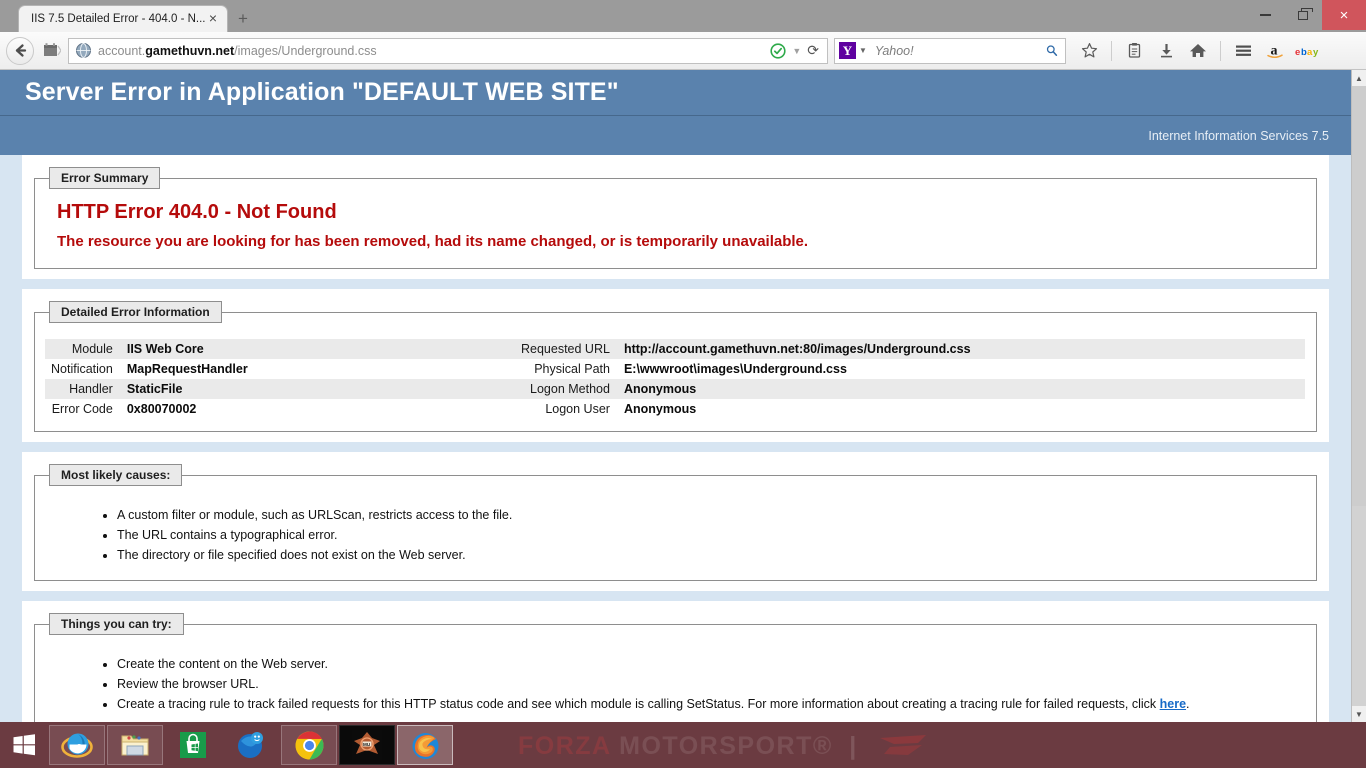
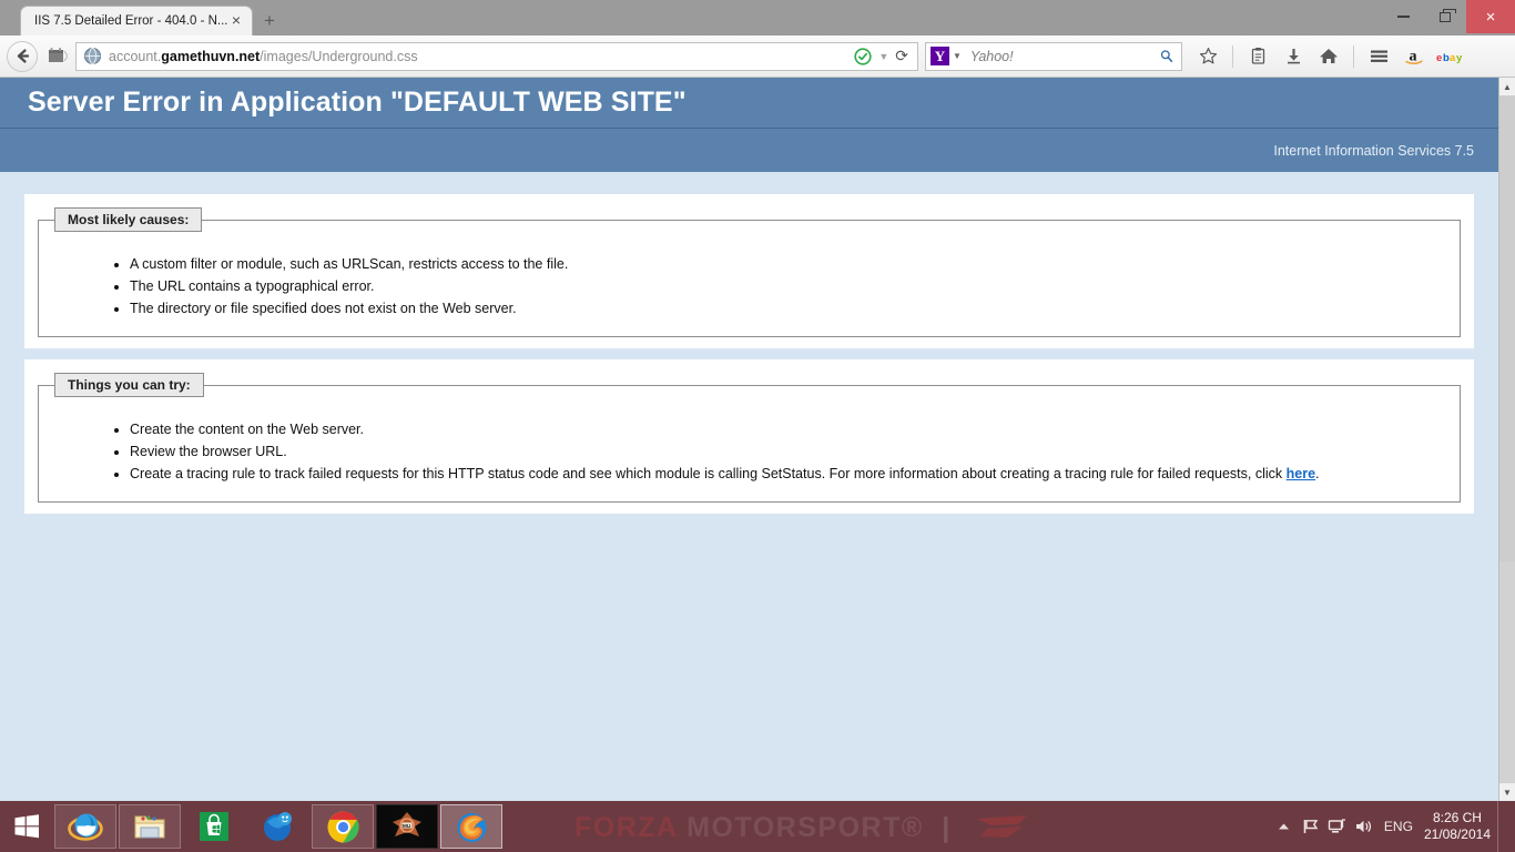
  IIS 7.5 Detailed Error - 404.0 - N...
  ×
  +
  ×
  account.gamethuvn.net/images/Underground.css
  ▼
  ⟳
  Y
  ▼
  Yahoo!
  a
  e
  b
  a
  y
  Server Error in Application "DEFAULT WEB SITE"
  Internet Information Services 7.5
- Error Summary
- HTTP Error 404.0 - Not Found
- The resource you are looking for has been removed, had its name changed, or is temporarily unavailable.
- Detailed Error Information
- Module	IIS Web Core
- Notification	MapRequestHandler
- Handler	StaticFile
- Error Code	0x80070002
- Requested URL	http://account.gamethuvn.net:80/images/Underground.css
- Physical Path	E:\wwwroot\images\Underground.css
- Logon Method	Anonymous
- Logon User	Anonymous
  Most likely causes:
  A custom filter or module, such as URLScan, restricts access to the file.
  The URL contains a typographical error.
  The directory or file specified does not exist on the Web server.
  Things you can try:
  Create the content on the Web server.
  Review the browser URL.
  Create a tracing rule to track failed requests for this HTTP status code and see which module is calling SetStatus. For more information about creating a tracing rule for failed requests, click here.
  ▲
  ▼
  e
+ ENG
+ 8:26 CH
+ 21/08/2014
